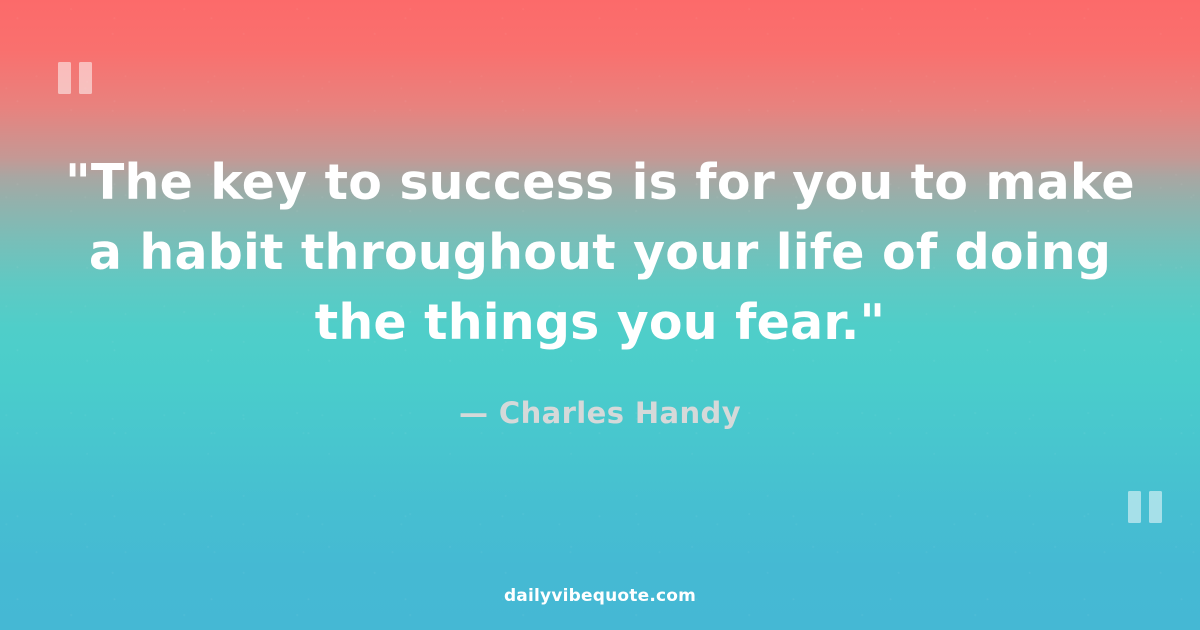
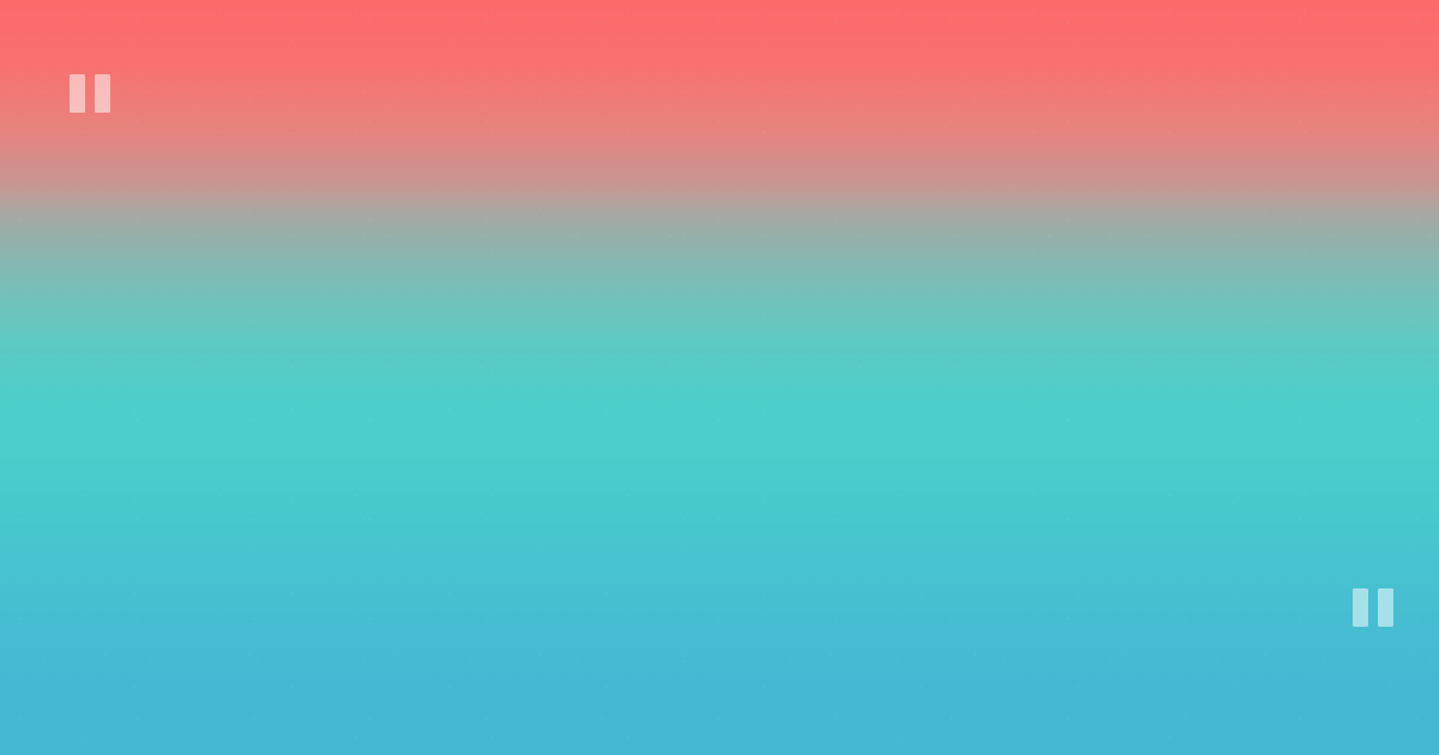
- "The key to success is for you to make a habit throughout your life of doing the things you fear."
- — Charles Handy
- dailyvibequote.com
